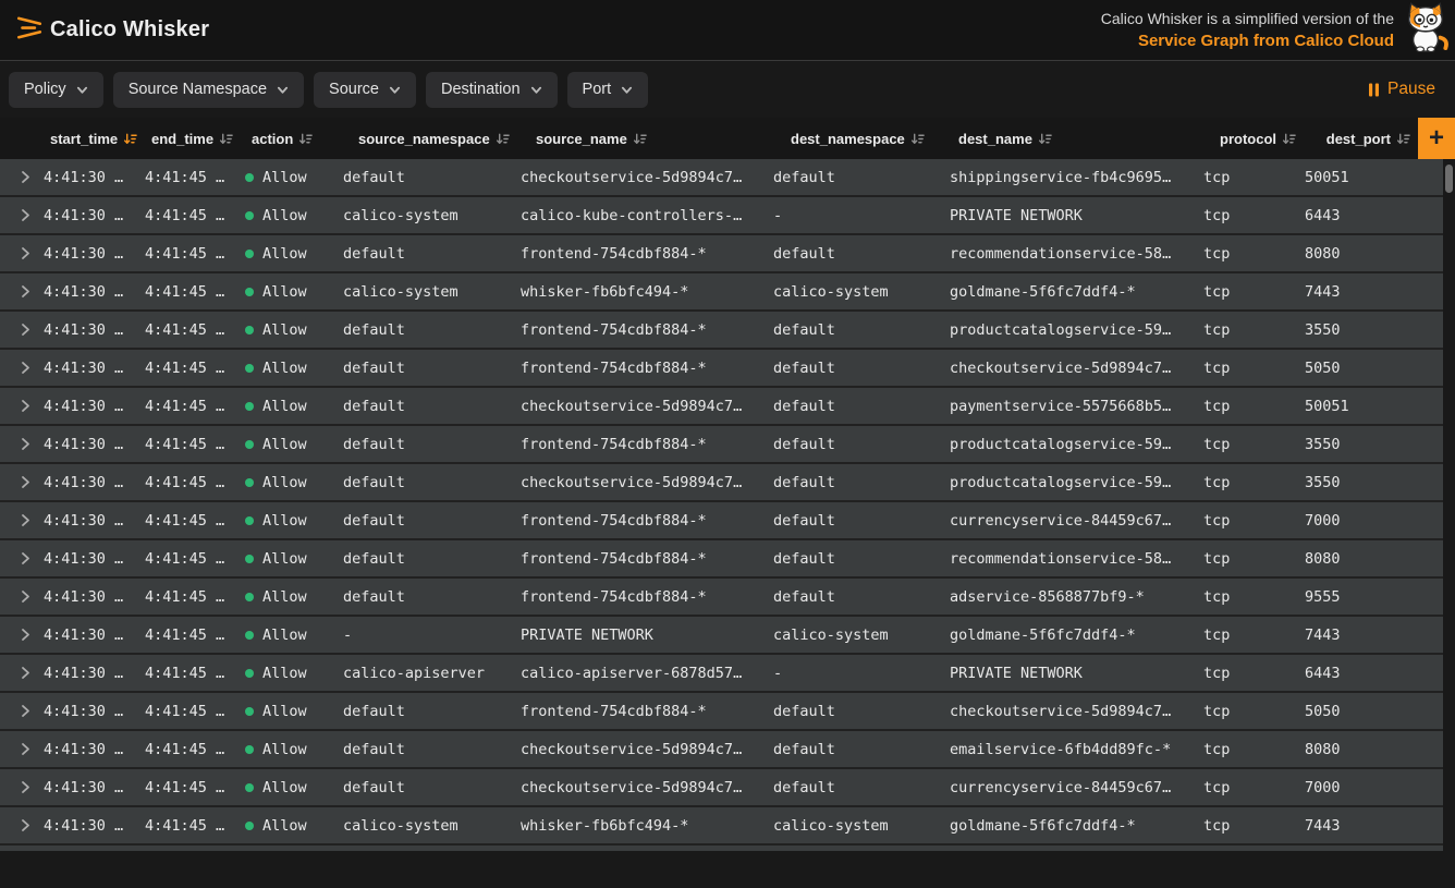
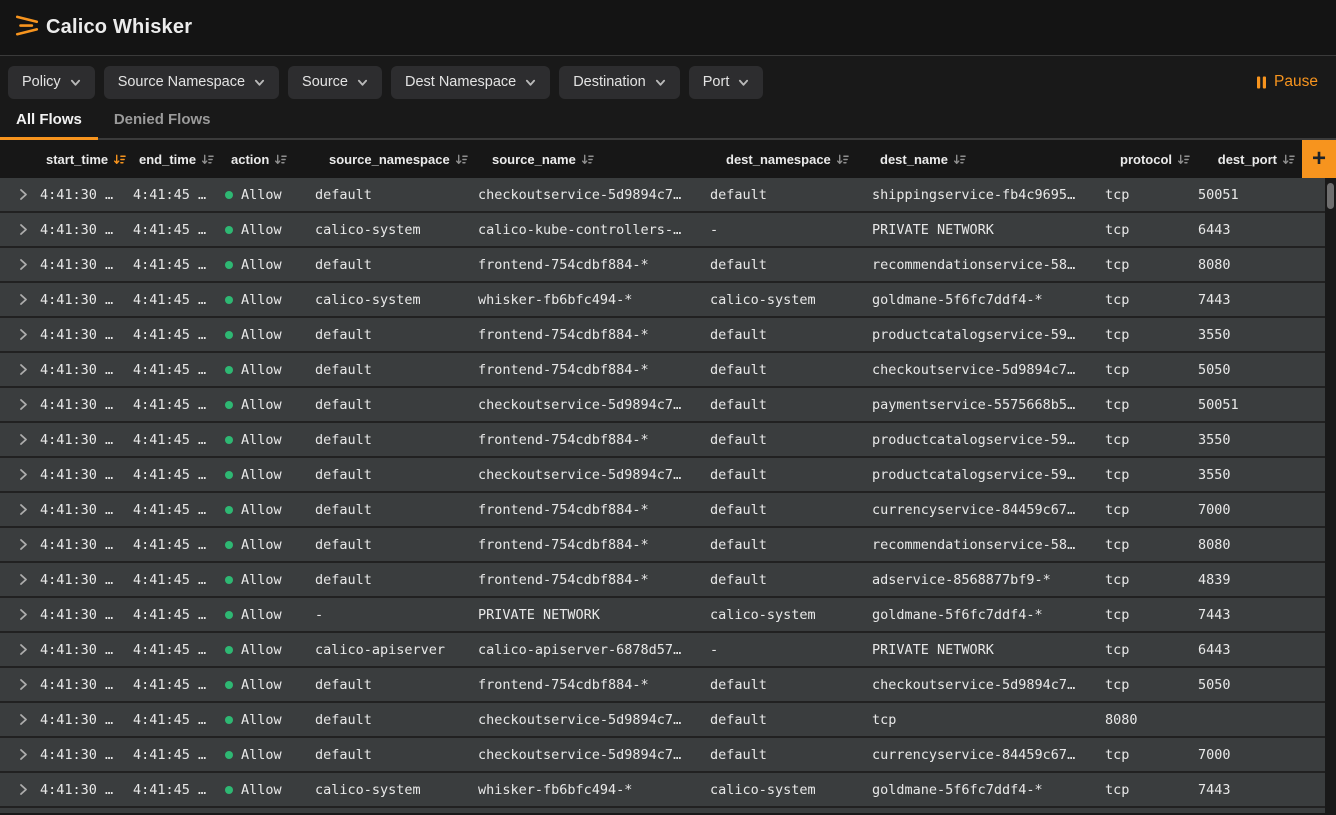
  Calico Whisker
- Calico Whisker is a simplified version of the
- Service Graph from Calico Cloud
  Policy
  Source Namespace
  Source
+ Dest Namespace
  Destination
  Port
  Pause
+ All Flows
+ Denied Flows
  start_time
  end_time
  action
  source_namespace
  source_name
  dest_namespace
  dest_name
  protocol
  dest_port
  +
  4:41:30 …
  4:41:45 …
  Allow
  default
  checkoutservice-5d9894c7…
  default
  shippingservice-fb4c9695…
  tcp
  50051
  4:41:30 …
  4:41:45 …
  Allow
  calico-system
  calico-kube-controllers-…
  -
  PRIVATE NETWORK
  tcp
  6443
  4:41:30 …
  4:41:45 …
  Allow
  default
  frontend-754cdbf884-*
  default
  recommendationservice-58…
  tcp
  8080
  4:41:30 …
  4:41:45 …
  Allow
  calico-system
  whisker-fb6bfc494-*
  calico-system
  goldmane-5f6fc7ddf4-*
  tcp
  7443
  4:41:30 …
  4:41:45 …
  Allow
  default
  frontend-754cdbf884-*
  default
  productcatalogservice-59…
  tcp
  3550
  4:41:30 …
  4:41:45 …
  Allow
  default
  frontend-754cdbf884-*
  default
  checkoutservice-5d9894c7…
  tcp
  5050
  4:41:30 …
  4:41:45 …
  Allow
  default
  checkoutservice-5d9894c7…
  default
  paymentservice-5575668b5…
  tcp
  50051
  4:41:30 …
  4:41:45 …
  Allow
  default
  frontend-754cdbf884-*
  default
  productcatalogservice-59…
  tcp
  3550
  4:41:30 …
  4:41:45 …
  Allow
  default
  checkoutservice-5d9894c7…
  default
  productcatalogservice-59…
  tcp
  3550
  4:41:30 …
  4:41:45 …
  Allow
  default
  frontend-754cdbf884-*
  default
  currencyservice-84459c67…
  tcp
  7000
  4:41:30 …
  4:41:45 …
  Allow
  default
  frontend-754cdbf884-*
  default
  recommendationservice-58…
  tcp
  8080
  4:41:30 …
  4:41:45 …
  Allow
  default
  frontend-754cdbf884-*
  default
  adservice-8568877bf9-*
  tcp
- 9555
+ 4839
  4:41:30 …
  4:41:45 …
  Allow
  -
  PRIVATE NETWORK
  calico-system
  goldmane-5f6fc7ddf4-*
  tcp
  7443
  4:41:30 …
  4:41:45 …
  Allow
  calico-apiserver
  calico-apiserver-6878d57…
  -
  PRIVATE NETWORK
  tcp
  6443
  4:41:30 …
  4:41:45 …
  Allow
  default
  frontend-754cdbf884-*
  default
  checkoutservice-5d9894c7…
  tcp
  5050
  4:41:30 …
  4:41:45 …
  Allow
  default
  checkoutservice-5d9894c7…
  default
- emailservice-6fb4dd89fc-*
  tcp
  8080
  4:41:30 …
  4:41:45 …
  Allow
  default
  checkoutservice-5d9894c7…
  default
  currencyservice-84459c67…
  tcp
  7000
  4:41:30 …
  4:41:45 …
  Allow
  calico-system
  whisker-fb6bfc494-*
  calico-system
  goldmane-5f6fc7ddf4-*
  tcp
  7443
